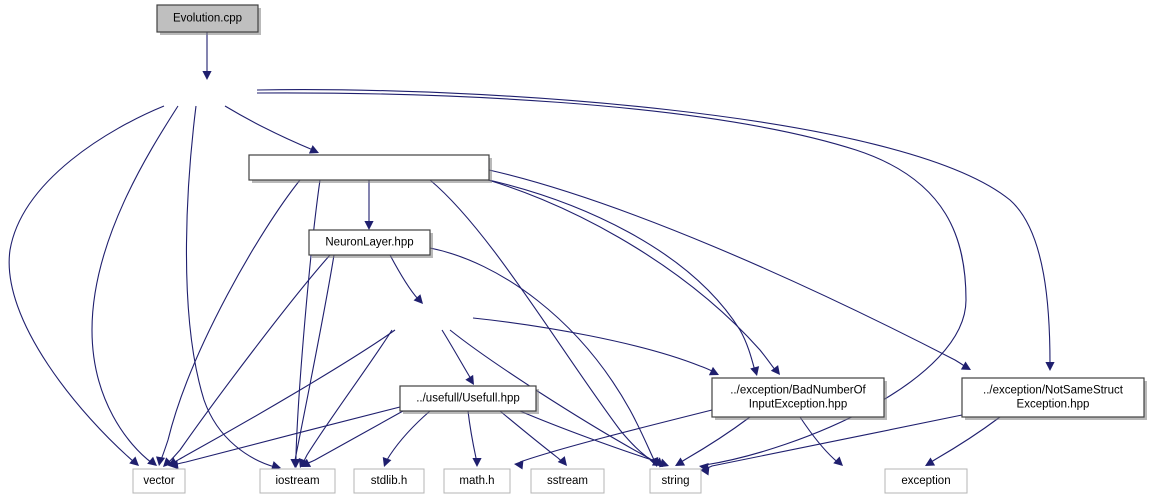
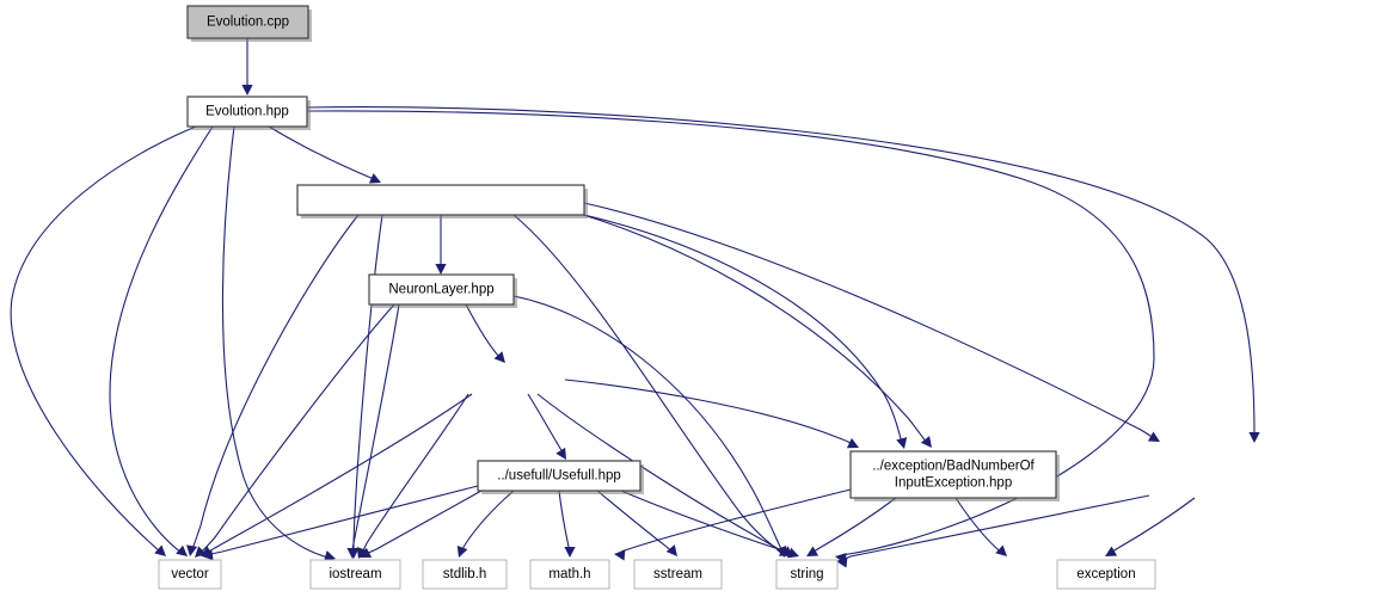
  Evolution.cpp
+ Evolution.hpp
  NeuronLayer.hpp
  ../usefull/Usefull.hpp
  ../exception/BadNumberOf
  InputException.hpp
- ../exception/NotSameStruct
- Exception.hpp
  vector
  iostream
  stdlib.h
  math.h
  sstream
  string
  exception
